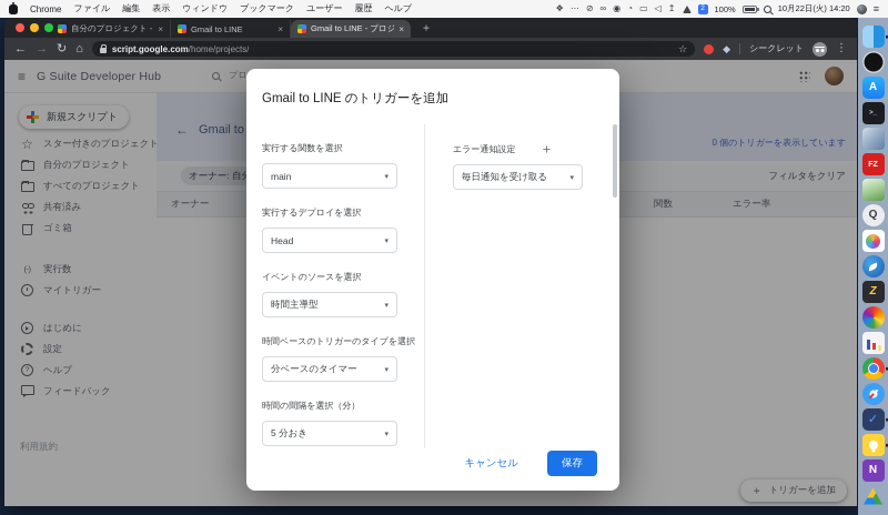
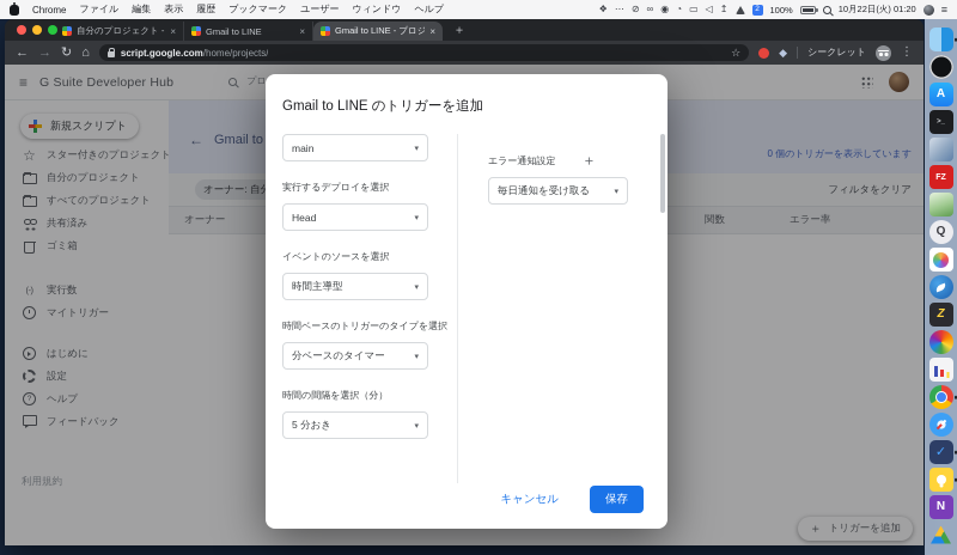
  Chrome
  ファイル
  編集
  表示
- ウィンドウ
+ 履歴
  ブックマーク
  ユーザー
- 履歴
+ ウィンドウ
  ヘルプ
  ❖
  ⋯
  ⊘
  ∞
  ◉
  ◔
  ▭
  ◁
  ↥
  100%
- 10月22日(火) 14:20
+ 10月22日(火) 01:20
  ≡
  ×
  Gmail to LINE
  ×
  Gmail to LINE - プロジ
  ×
  ＋
  ←
  →
  ↻
  ⌂
  script.google.com/home/projects/
  ☆
  ◆
  シークレット
  ⋮
  ≡
  G Suite Developer Hub
  新規スクリプト
  スター付きのプロジェクト
  自分のプロジェクト
  すべてのプロジェクト
  共有済み
  ゴミ箱
  実行数
  マイトリガー
  はじめに
  設定
  ヘルプ
  フィードバック
  利用規約
  ←
  Gmail to
  0 個のトリガーを表示しています
  オーナー: 自
  フィルタをクリア
  オーナー
  関数
  エラー率
  ＋
  トリガーを追加
  Gmail to LINE のトリガーを追加
- 実行する関数を選択
  main
  実行するデプロイを選択
  Head
  イベントのソースを選択
  時間主導型
  時間ベースのトリガーのタイプを選択
  分ベースのタイマー
  時間の間隔を選択（分）
  5 分おき
  エラー通知設定
  ＋
  毎日通知を受け取る
  キャンセル
  保存
  A
  Q
  Z
  ✓
  N
